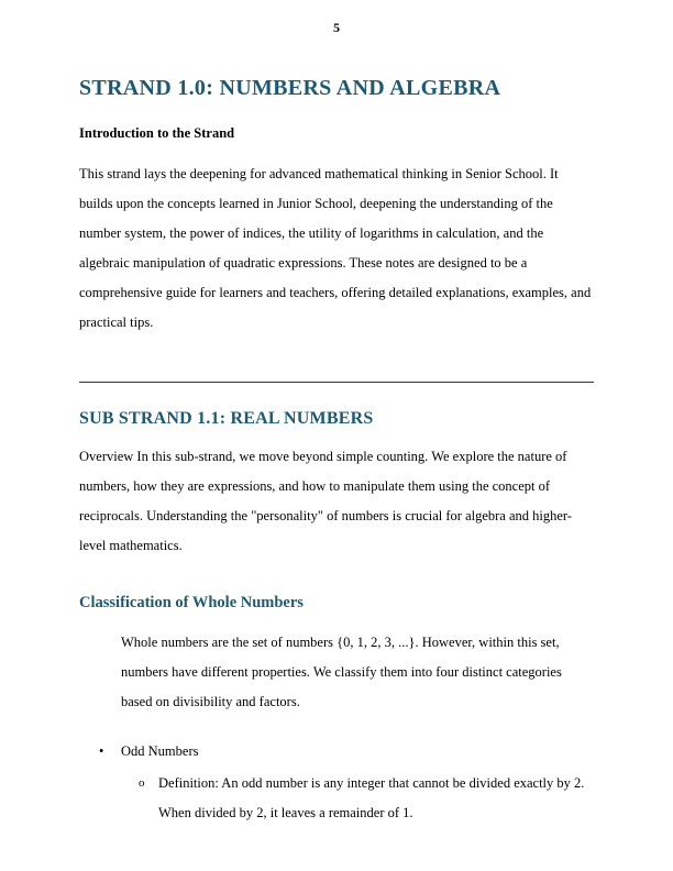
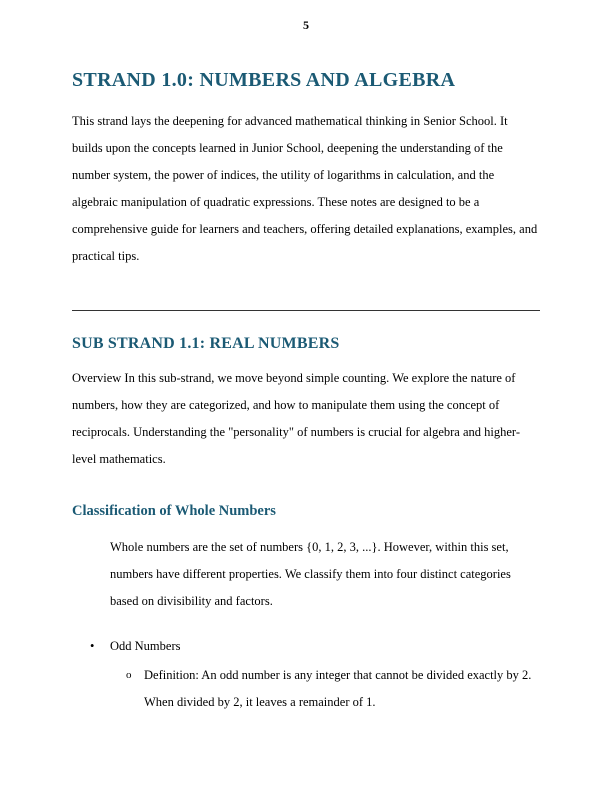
  5
  STRAND 1.0: NUMBERS AND ALGEBRA
- Introduction to the Strand
  This strand lays the deepening for advanced mathematical thinking in Senior School. It builds upon the concepts learned in Junior School, deepening the understanding of the number system, the power of indices, the utility of logarithms in calculation, and the algebraic manipulation of quadratic expressions. These notes are designed to be a comprehensive guide for learners and teachers, offering detailed explanations, examples, and practical tips.
  SUB STRAND 1.1: REAL NUMBERS
- Overview In this sub-strand, we move beyond simple counting. We explore the nature of numbers, how they are expressions, and how to manipulate them using the concept of reciprocals. Understanding the "personality" of numbers is crucial for algebra and higher-level mathematics.
+ Overview In this sub-strand, we move beyond simple counting. We explore the nature of numbers, how they are categorized, and how to manipulate them using the concept of reciprocals. Understanding the "personality" of numbers is crucial for algebra and higher-level mathematics.
  Classification of Whole Numbers
  Whole numbers are the set of numbers {0, 1, 2, 3, ...}. However, within this set, numbers have different properties. We classify them into four distinct categories based on divisibility and factors.
  •
  Odd Numbers
  o
  Definition: An odd number is any integer that cannot be divided exactly by 2. When divided by 2, it leaves a remainder of 1.
